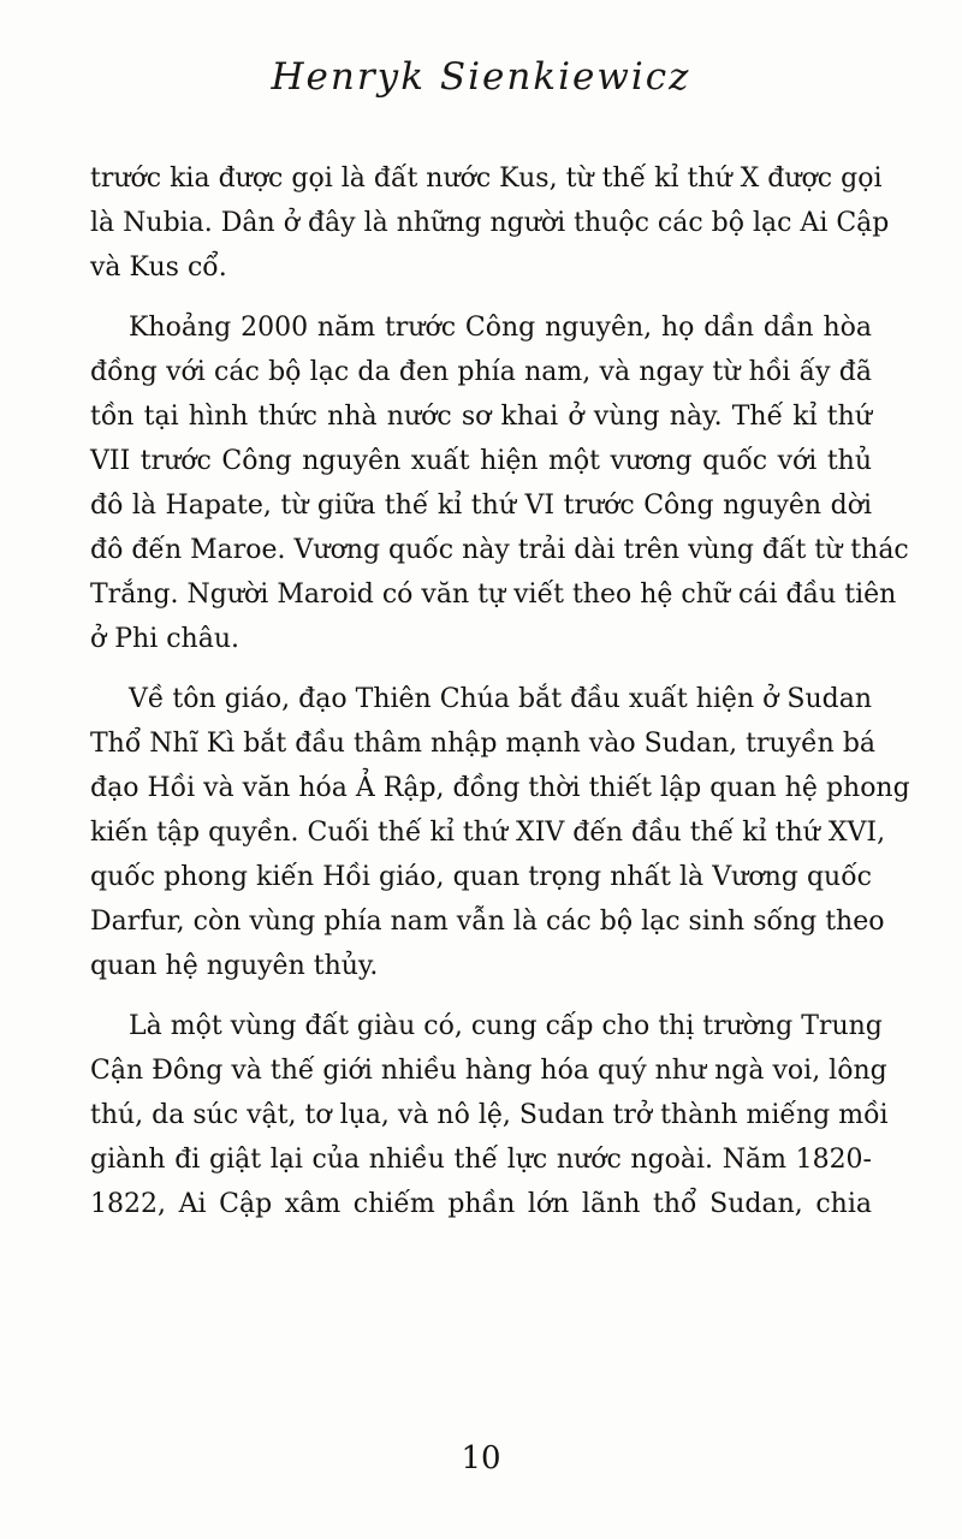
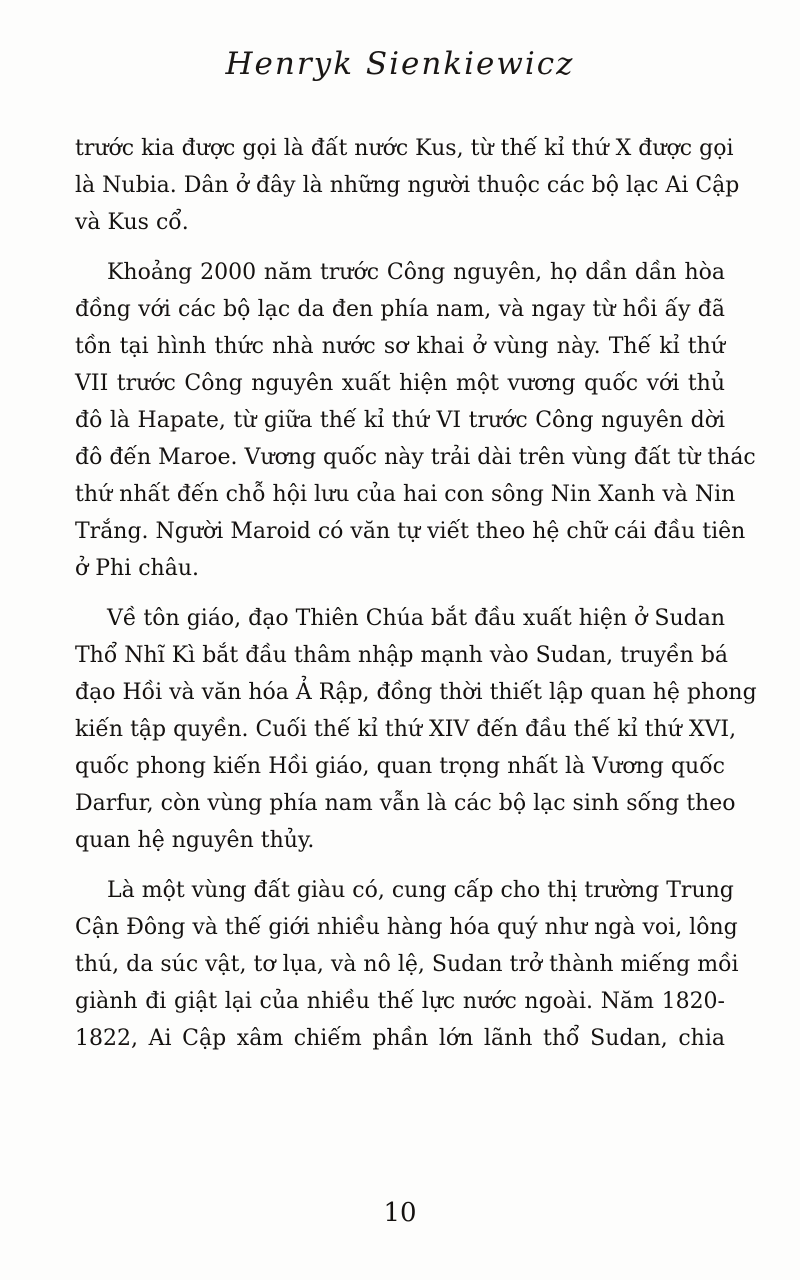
  Henryk Sienkiewicz
  trước kia được gọi là đất nước Kus, từ thế kỉ thứ X được gọi
  là Nubia. Dân ở đây là những người thuộc các bộ lạc Ai Cập
  và Kus cổ.
  Khoảng 2000 năm trước Công nguyên, họ dần dần hòa
  đồng với các bộ lạc da đen phía nam, và ngay từ hồi ấy đã
  tồn tại hình thức nhà nước sơ khai ở vùng này. Thế kỉ thứ
  VII trước Công nguyên xuất hiện một vương quốc với thủ
  đô là Hapate, từ giữa thế kỉ thứ VI trước Công nguyên dời
  đô đến Maroe. Vương quốc này trải dài trên vùng đất từ thác
+ thứ nhất đến chỗ hội lưu của hai con sông Nin Xanh và Nin
  Trắng. Người Maroid có văn tự viết theo hệ chữ cái đầu tiên
  ở Phi châu.
  Về tôn giáo, đạo Thiên Chúa bắt đầu xuất hiện ở Sudan
  Thổ Nhĩ Kì bắt đầu thâm nhập mạnh vào Sudan, truyền bá
  đạo Hồi và văn hóa Ả Rập, đồng thời thiết lập quan hệ phong
  kiến tập quyền. Cuối thế kỉ thứ XIV đến đầu thế kỉ thứ XVI,
  quốc phong kiến Hồi giáo, quan trọng nhất là Vương quốc
  Darfur, còn vùng phía nam vẫn là các bộ lạc sinh sống theo
  quan hệ nguyên thủy.
  Là một vùng đất giàu có, cung cấp cho thị trường Trung
  Cận Đông và thế giới nhiều hàng hóa quý như ngà voi, lông
  thú, da súc vật, tơ lụa, và nô lệ, Sudan trở thành miếng mồi
  giành đi giật lại của nhiều thế lực nước ngoài. Năm 1820-
  1822, Ai Cập xâm chiếm phần lớn lãnh thổ Sudan, chia
  10
